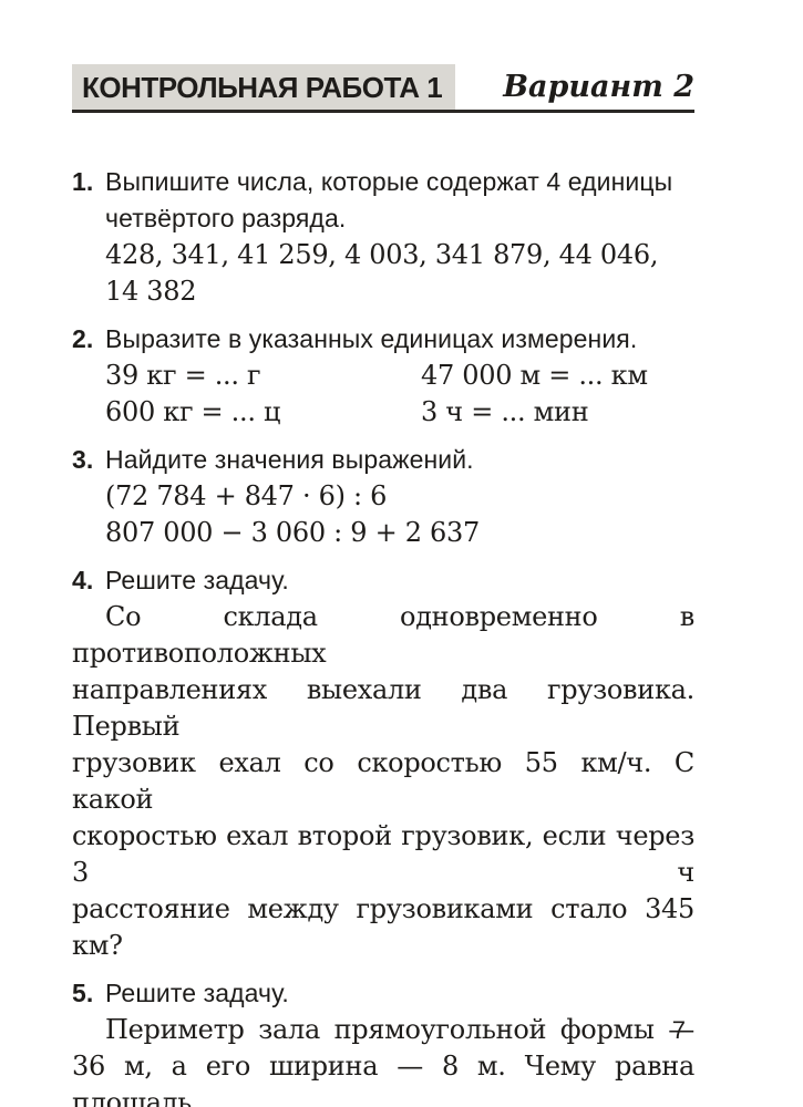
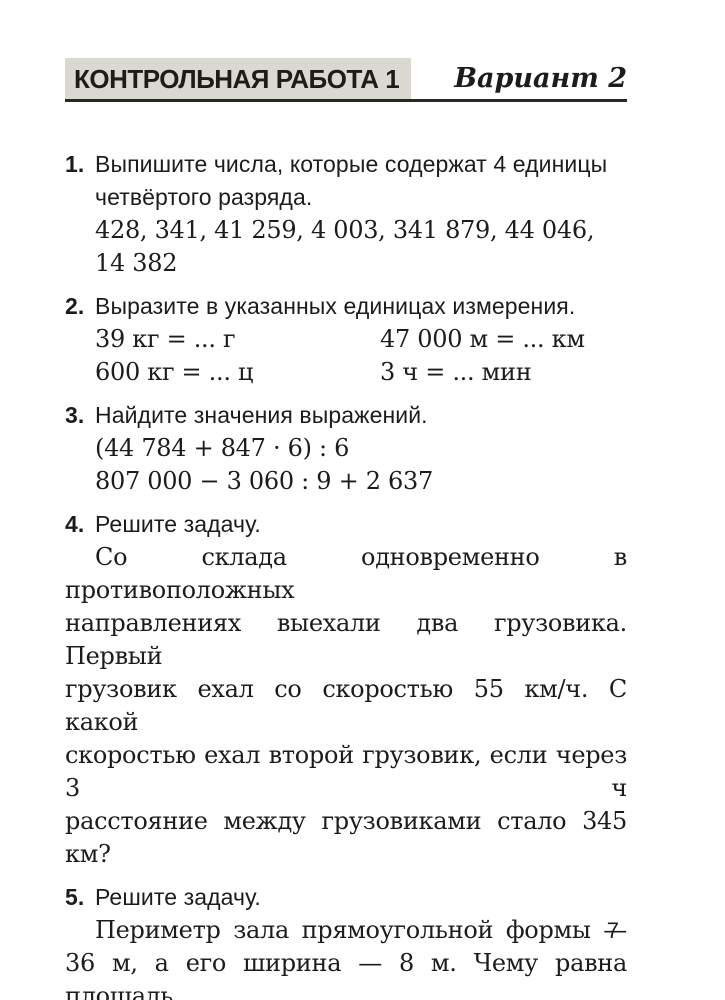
  КОНТРОЛЬНАЯ РАБОТА 1
  Вариант 2
  1.
  Выпишите числа, которые содержат 4 единицы четвёртого разряда.
  428, 341, 41 259, 4 003, 341 879, 44 046,
  14 382
  2.
  Выразите в указанных единицах измерения.
  39 кг = ... г
  47 000 м = ... км
  600 кг = ... ц
  3 ч = ... мин
  3.
  Найдите значения выражений.
- (72 784 + 847 · 6) : 6
+ (44 784 + 847 · 6) : 6
  807 000 − 3 060 : 9 + 2 637
  4.
  Решите задачу.
  Со склада одновременно в противоположных
  направлениях выехали два грузовика. Первый
  грузовик ехал со скоростью 55 км/ч. С какой
  скоростью ехал второй грузовик, если через 3 ч
  расстояние между грузовиками стало 345 км?
  5.
  Решите задачу.
  Периметр зала прямоугольной формы —
  36 м, а его ширина — 8 м. Чему равна площадь
  7
